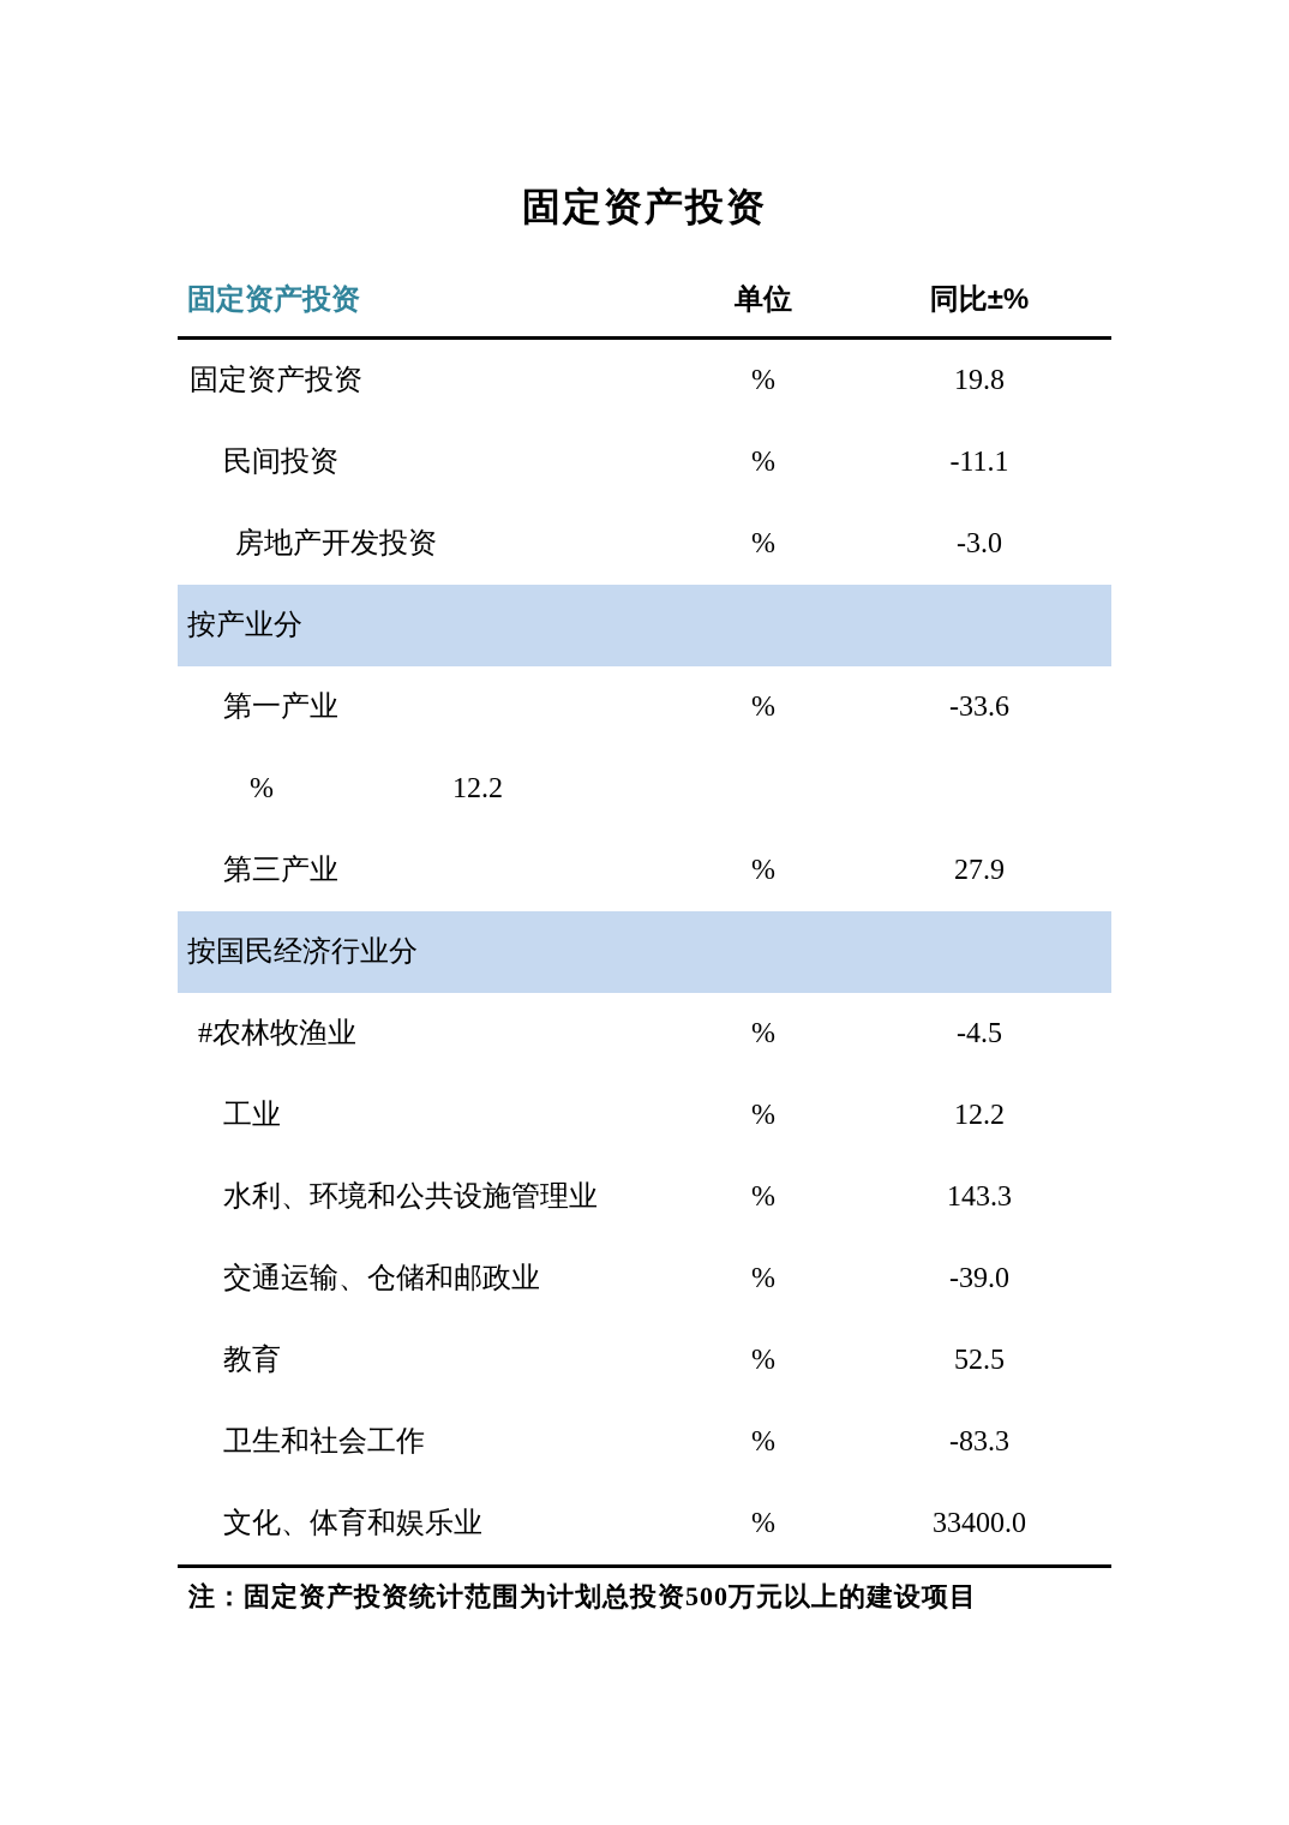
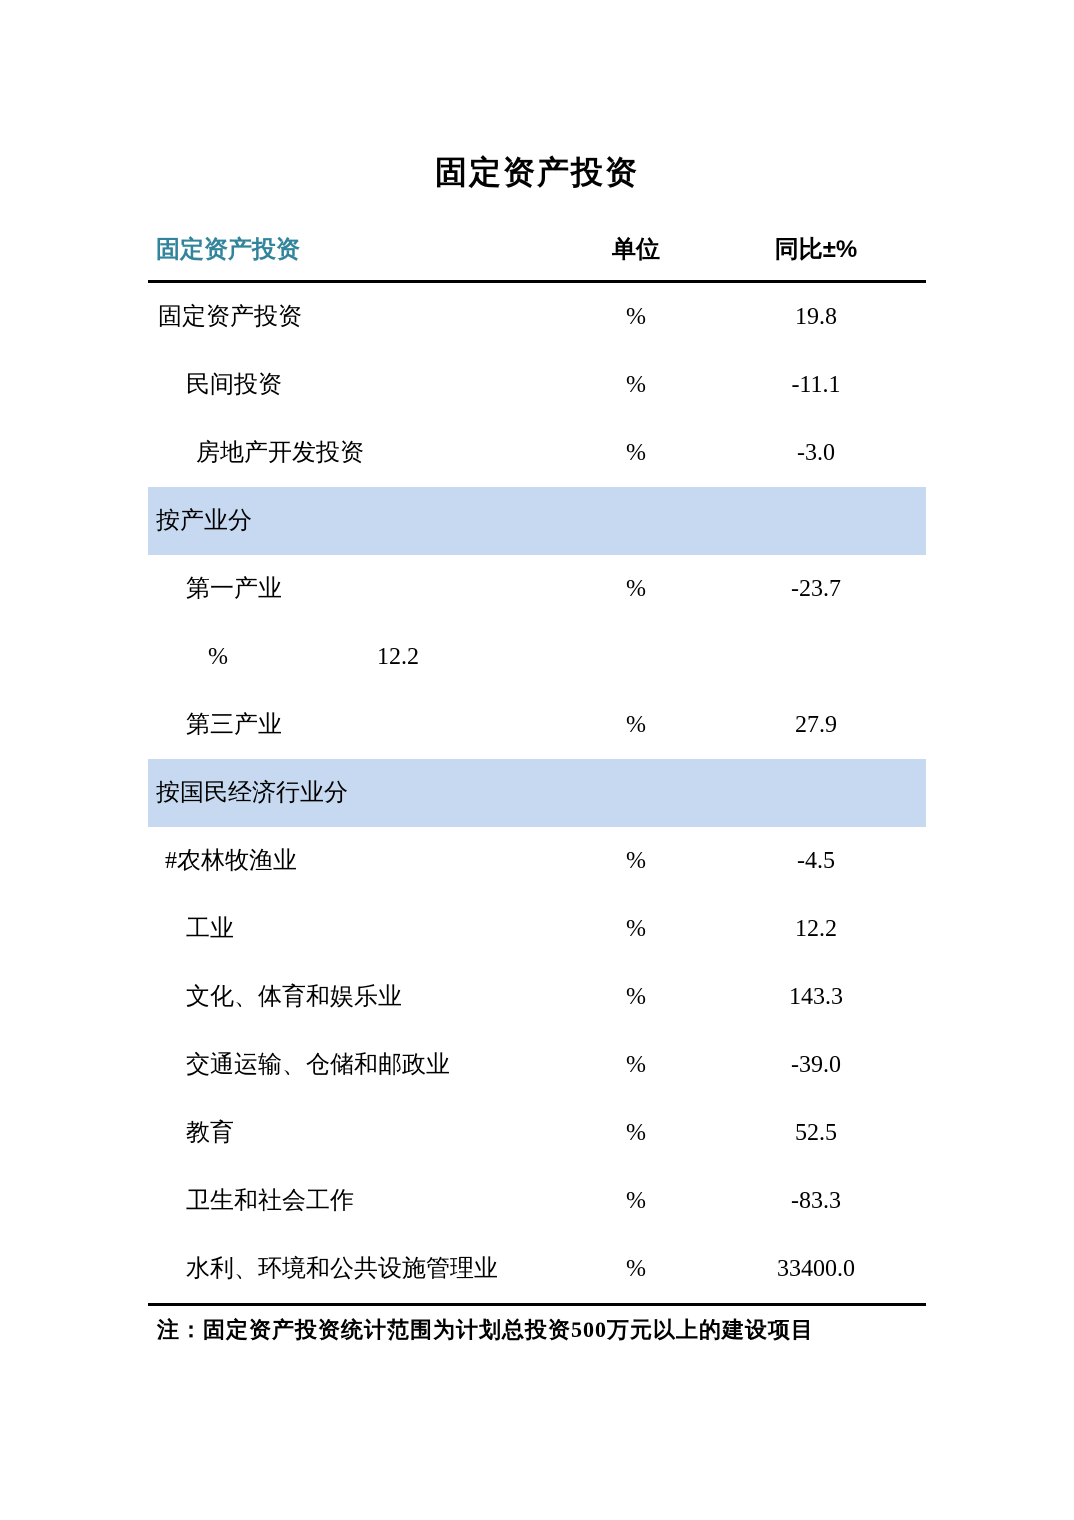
  固定资产投资
  固定资产投资
  单位
  同比±%
  固定资产投资
  %
  19.8
  民间投资
  %
  -11.1
  房地产开发投资
  %
  -3.0
  按产业分
  第一产业
  %
- -33.6
+ -23.7
  %
  12.2
  第三产业
  %
  27.9
  按国民经济行业分
  #农林牧渔业
  %
  -4.5
  工业
  %
  12.2
- 水利、环境和公共设施管理业
+ 文化、体育和娱乐业
  %
  143.3
  交通运输、仓储和邮政业
  %
  -39.0
  教育
  %
  52.5
  卫生和社会工作
  %
  -83.3
- 文化、体育和娱乐业
+ 水利、环境和公共设施管理业
  %
  33400.0
  注：固定资产投资统计范围为计划总投资500万元以上的建设项目
